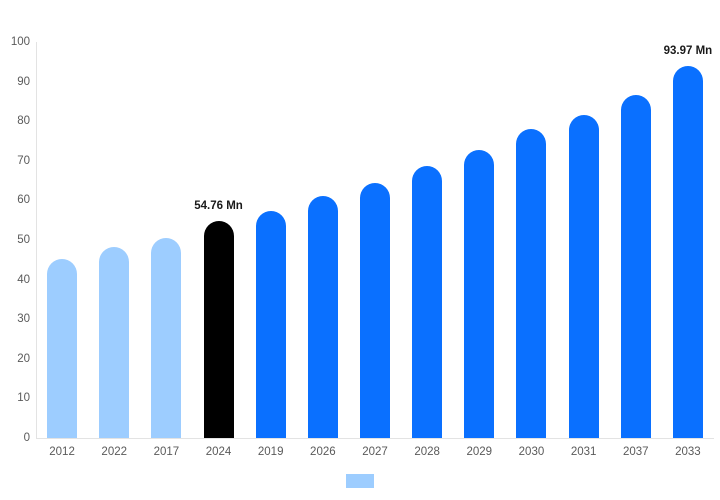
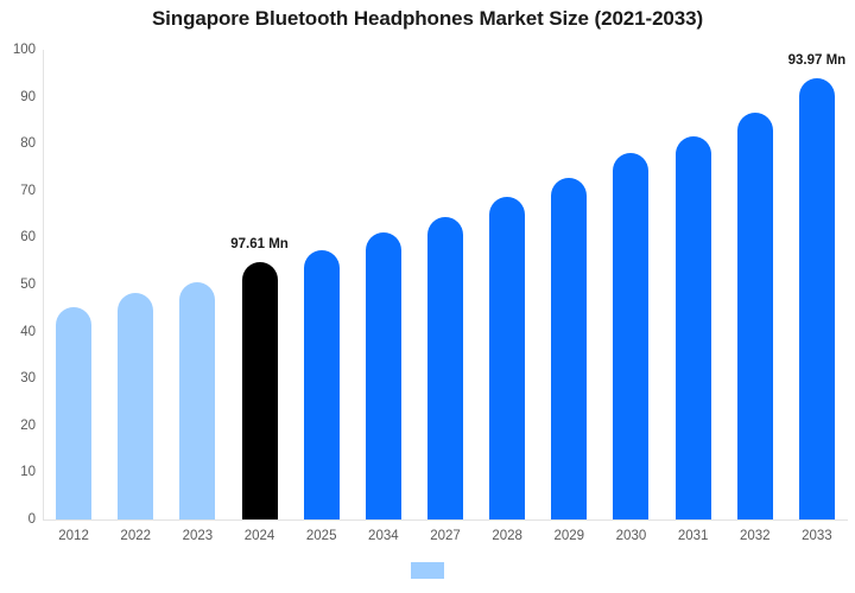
+ Singapore Bluetooth Headphones Market Size (2021-2033)
  0
  10
  20
  30
  40
  50
  60
  70
  80
  90
  100
  2012
  2022
- 2017
+ 2023
  2024
- 2019
+ 2025
- 2026
+ 2034
  2027
  2028
  2029
  2030
  2031
- 2037
+ 2032
  2033
- 54.76 Mn
+ 97.61 Mn
  93.97 Mn
